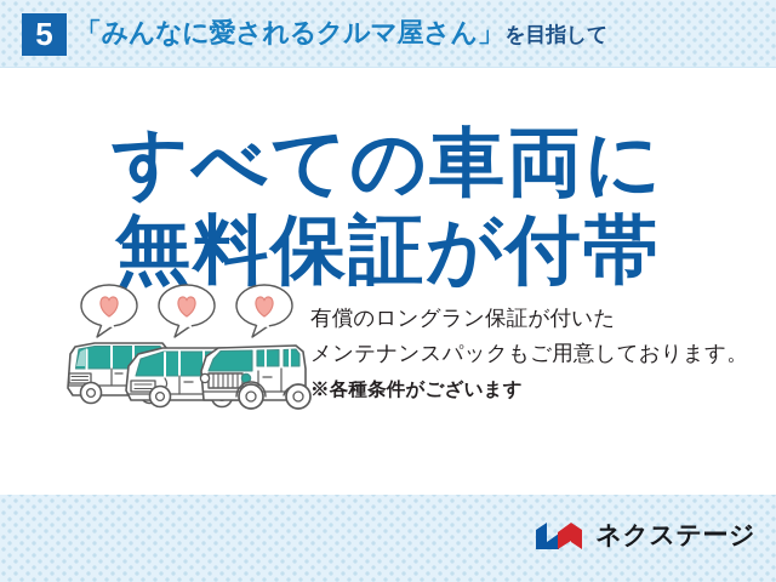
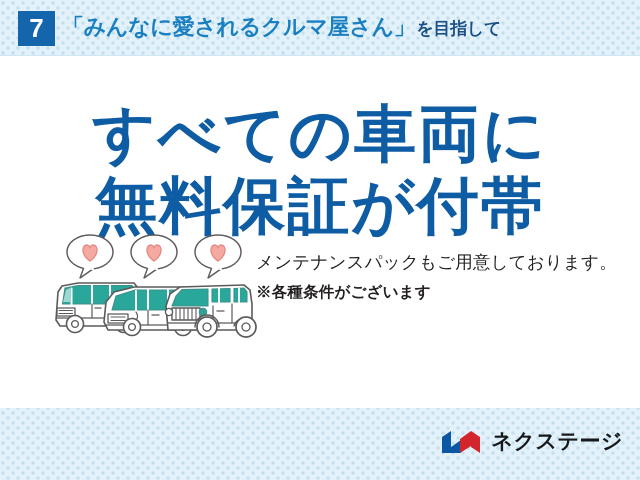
- 5
+ 7
  「みんなに愛されるクルマ屋さん」
  を目指して
  すべての車両に
  無料保証が付帯
- 有償のロングラン保証が付いた
  メンテナンスパックもご用意しております。
  ※各種条件がございます
  ネクステージ
